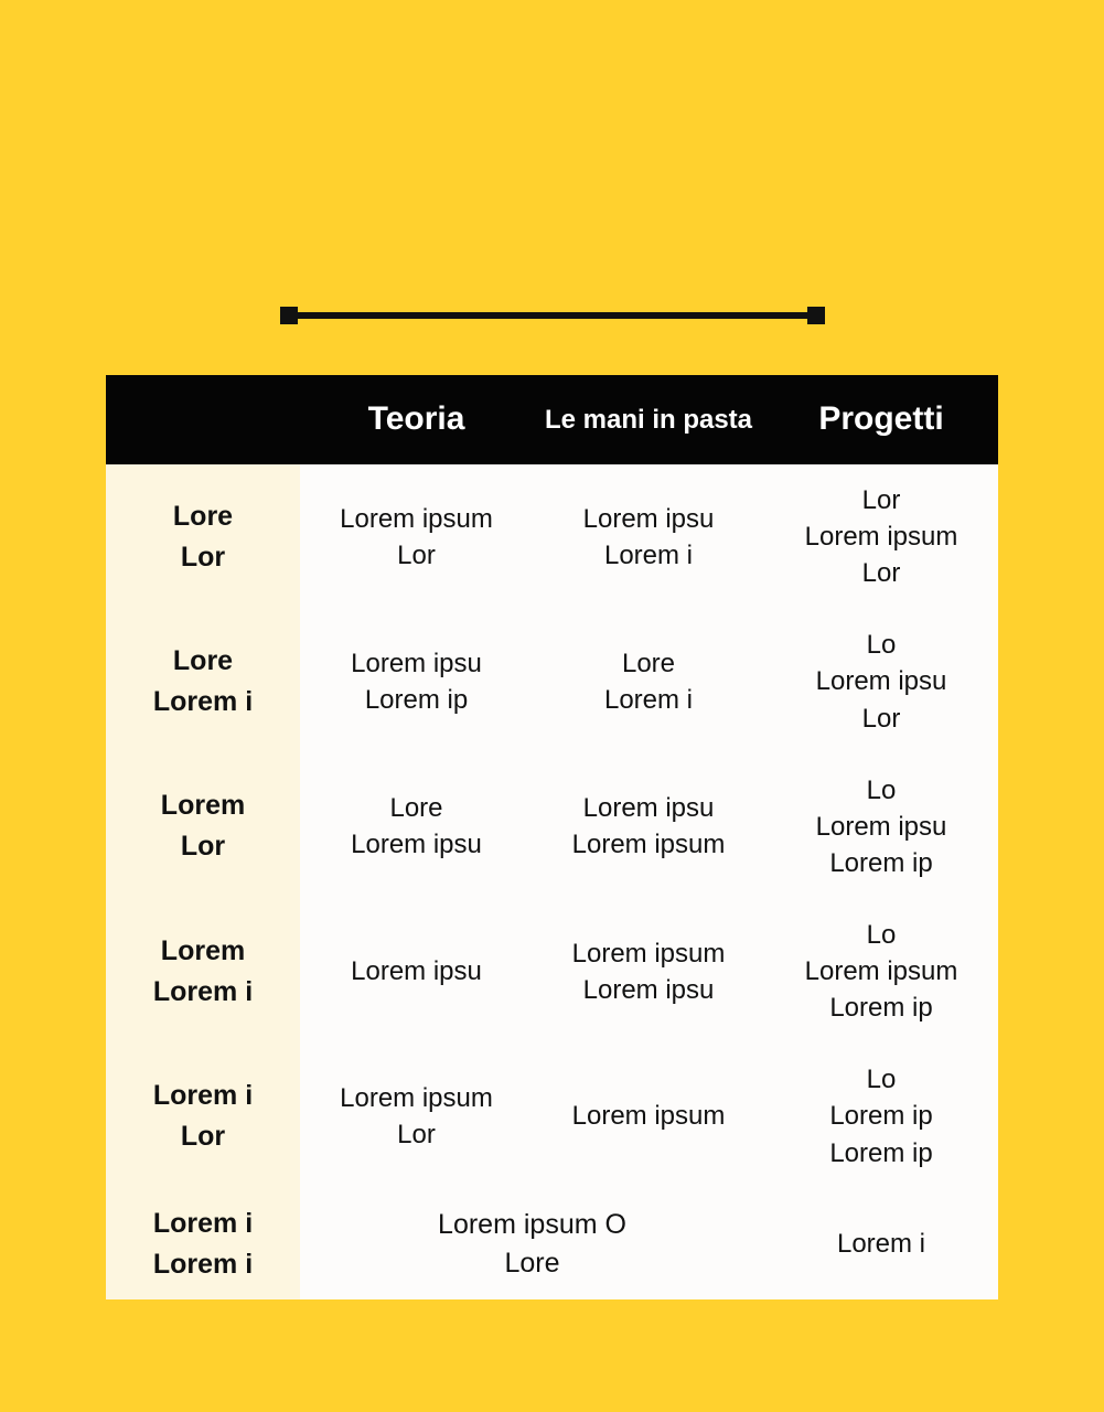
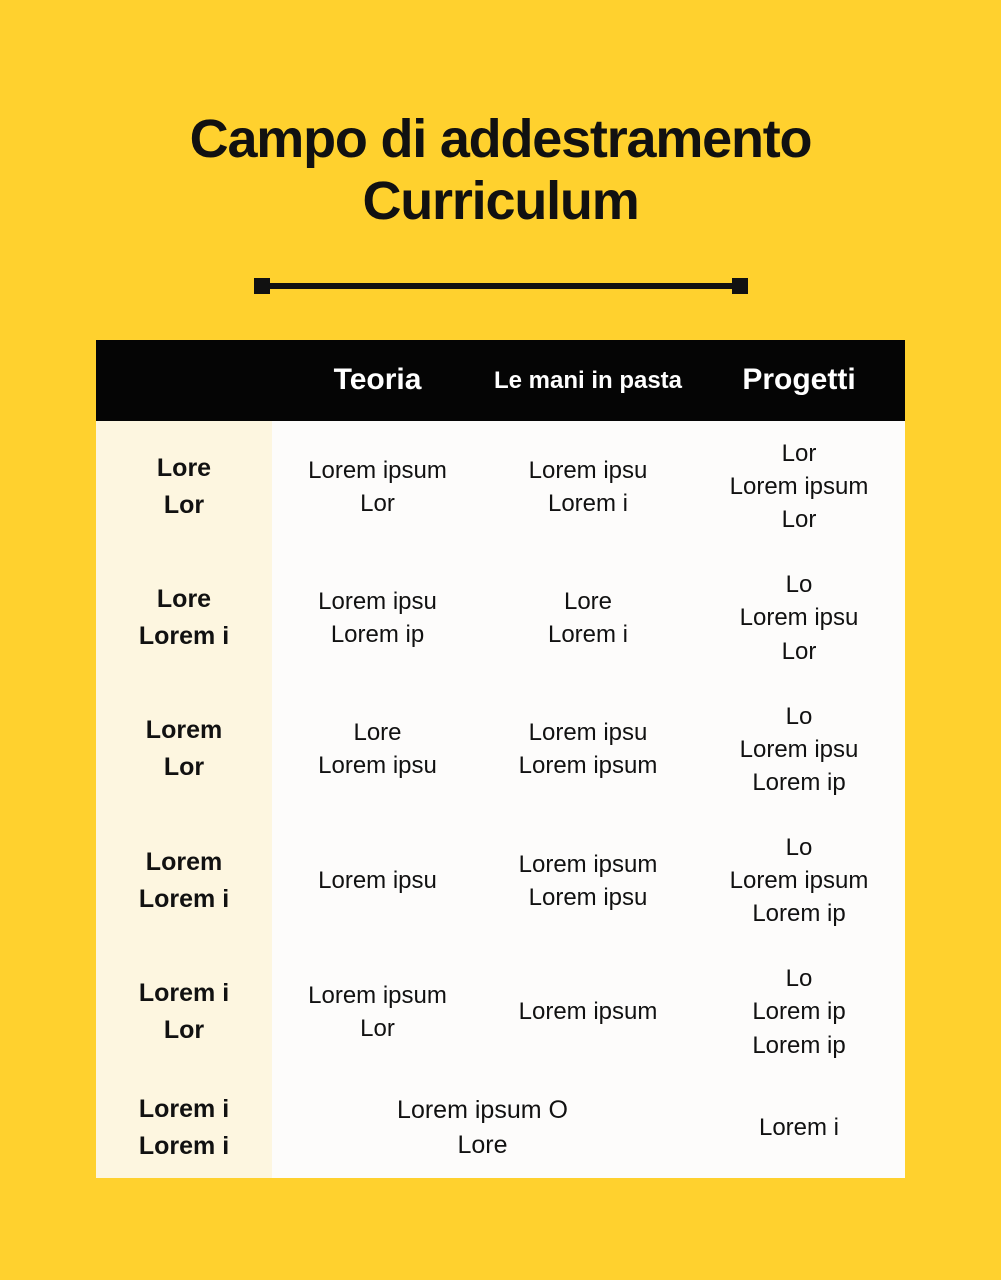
+ Campo di addestramento
+ Curriculum
  	Teoria	Le mani in pasta	Progetti
  LoreLor	Lorem ipsumLor	Lorem ipsuLorem i	LorLorem ipsumLor
  LoreLorem i	Lorem ipsuLorem ip	LoreLorem i	LoLorem ipsuLor
  LoremLor	LoreLorem ipsu	Lorem ipsuLorem ipsum	LoLorem ipsuLorem ip
  LoremLorem i	Lorem ipsu	Lorem ipsumLorem ipsu	LoLorem ipsumLorem ip
  Lorem iLor	Lorem ipsumLor	Lorem ipsum	LoLorem ipLorem ip
  Lorem iLorem i	Lorem ipsum OLore	Lorem i
